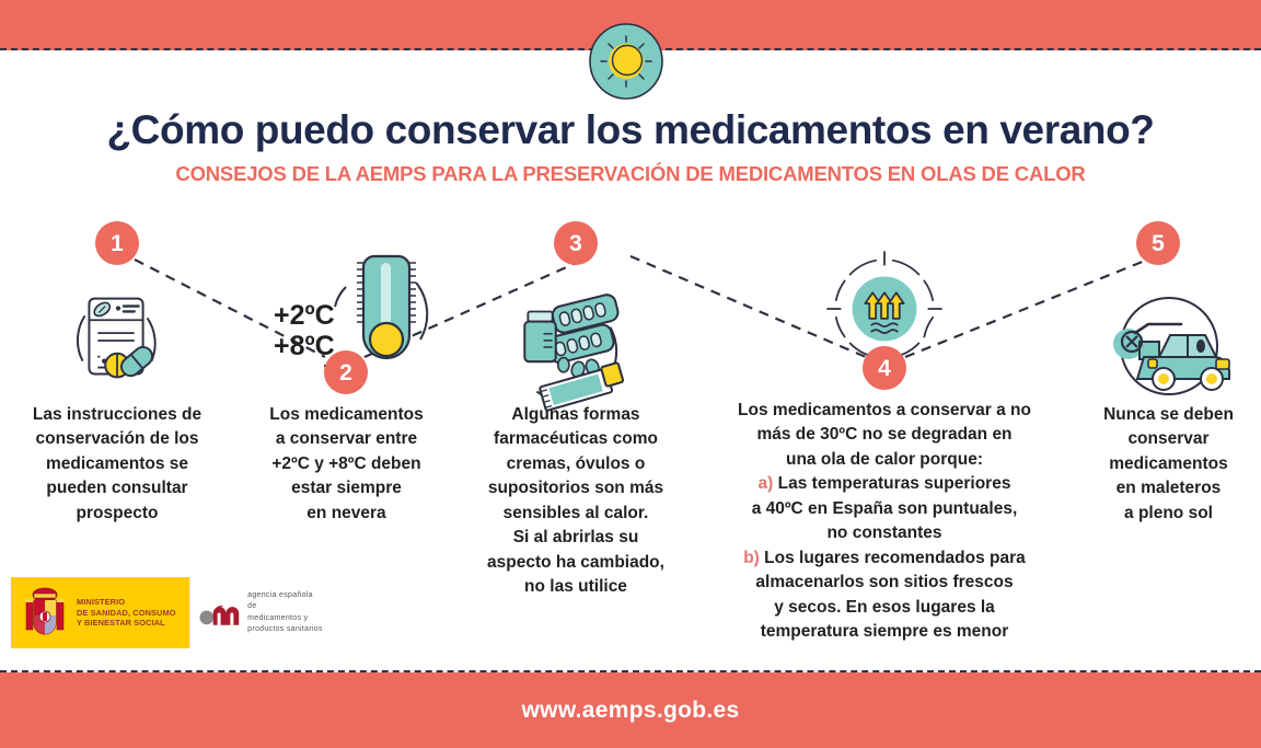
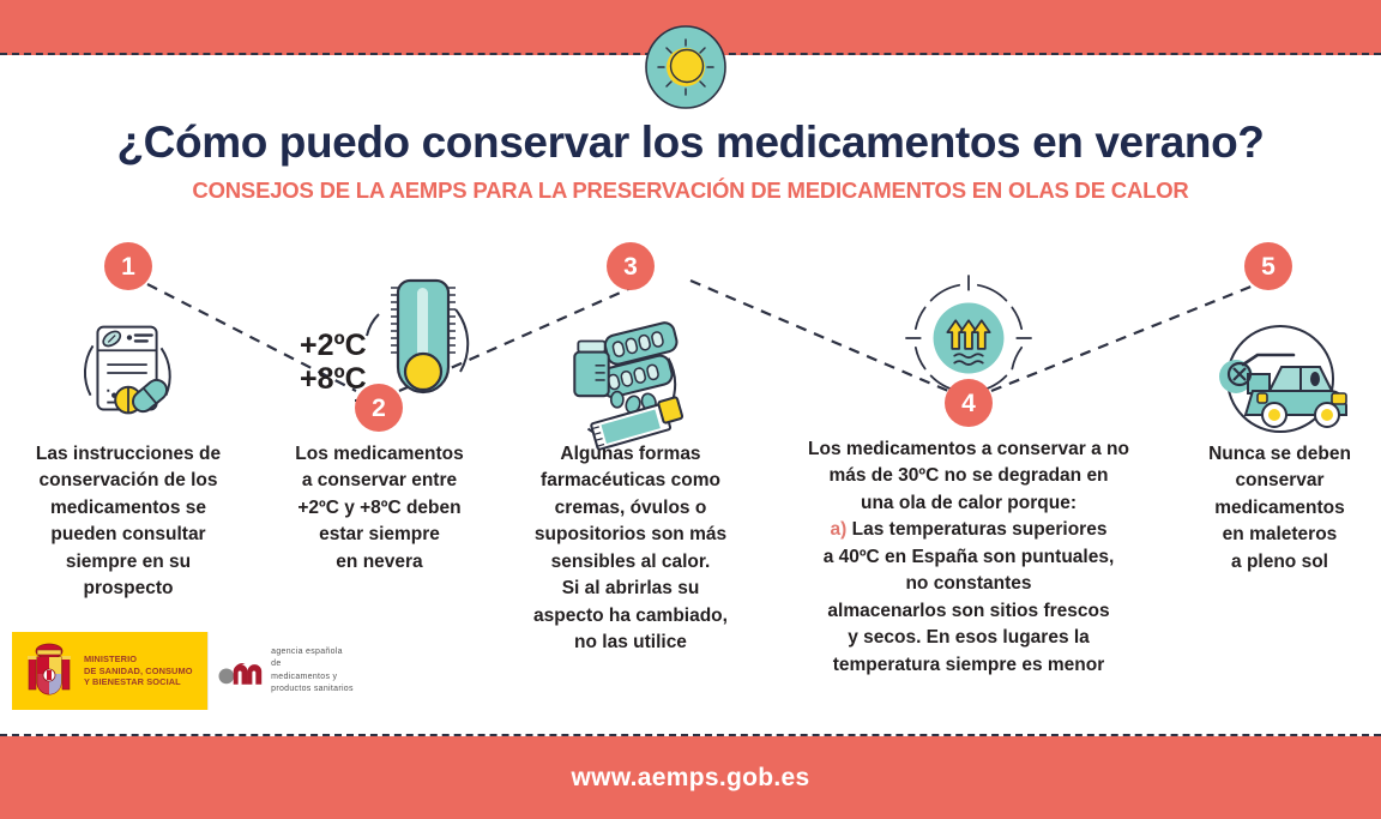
  ¿Cómo puedo conservar los medicamentos en verano?
  CONSEJOS DE LA AEMPS PARA LA PRESERVACIÓN DE MEDICAMENTOS EN OLAS DE CALOR
  1
  Las instrucciones de
  conservación de los
  medicamentos se
  pueden consultar
+ siempre en su
  prospecto
  2
  +2ºC
  +8ºC
  Los medicamentos
  a conservar entre
  +2ºC y +8ºC deben
  estar siempre
  en nevera
  3
  Algunas formas
  farmacéuticas como
  cremas, óvulos o
  supositorios son más
  sensibles al calor.
  Si al abrirlas su
  aspecto ha cambiado,
  no las utilice
  4
  Los medicamentos a conservar a no
  más de 30ºC no se degradan en
  una ola de calor porque:
  a) Las temperaturas superiores
  a 40ºC en España son puntuales,
  no constantes
- b) Los lugares recomendados para
  almacenarlos son sitios frescos
  y secos. En esos lugares la
  temperatura siempre es menor
  5
  Nunca se deben
  conservar
  medicamentos
  en maleteros
  a pleno sol
  MINISTERIO
  DE SANIDAD, CONSUMO
  Y BIENESTAR SOCIAL
  www.aemps.gob.es
